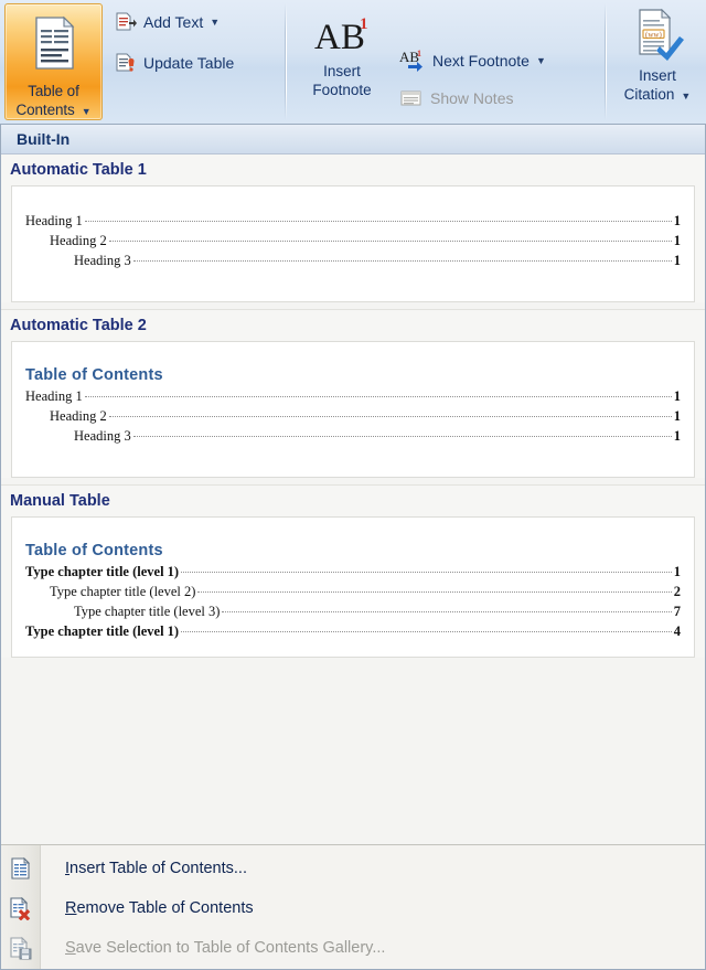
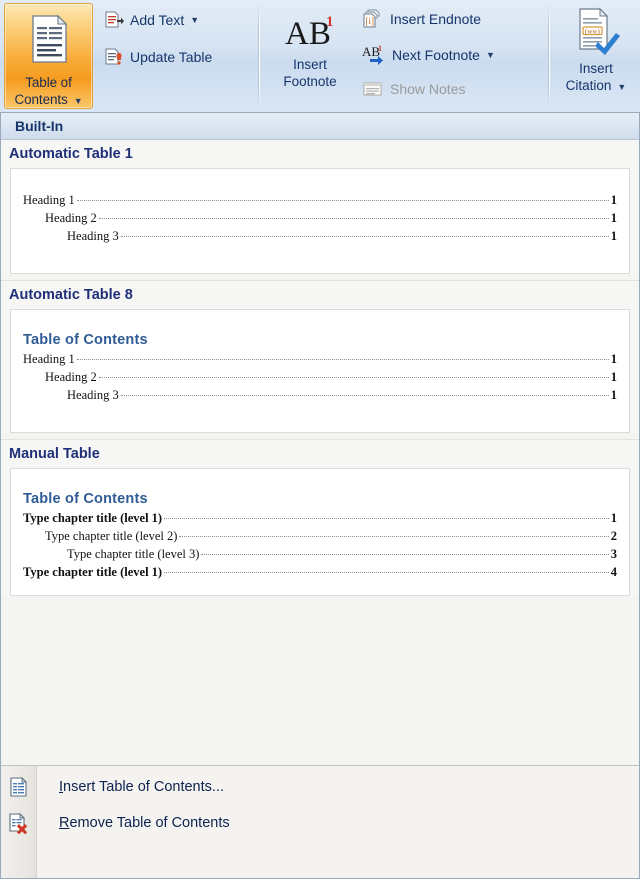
  Table of
  Contents ▼
  Add Text
  ▼
  Update Table
  AB
  1
  Insert
  Footnote
+ [i]
+ Insert Endnote
  AB
  1
  Next Footnote
  ▼
  Show Notes
  (ww)
  Insert
  Citation ▼
  Built-In
  Automatic Table 1
  Heading 1
  1
  Heading 2
  1
  Heading 3
  1
- Automatic Table 2
+ Automatic Table 8
  Table of Contents
  Heading 1
  1
  Heading 2
  1
  Heading 3
  1
  Manual Table
  Table of Contents
  Type chapter title (level 1)
  1
  Type chapter title (level 2)
  2
  Type chapter title (level 3)
- 7
+ 3
  Type chapter title (level 1)
  4
  Insert Table of Contents...
  Remove Table of Contents
- Save Selection to Table of Contents Gallery...
